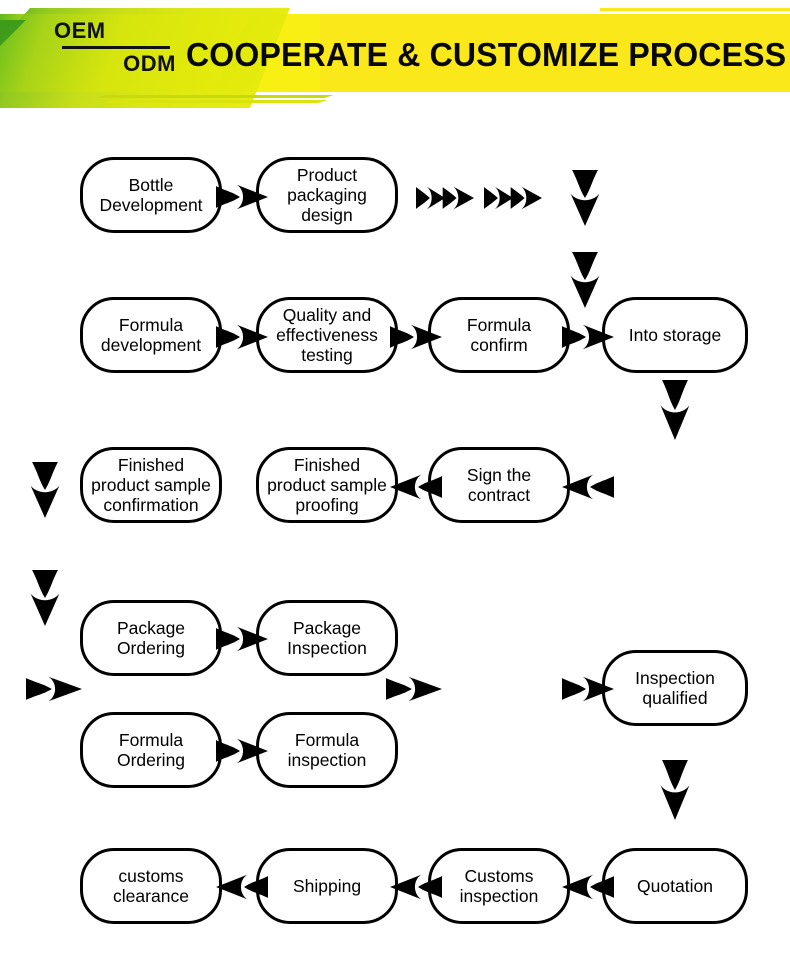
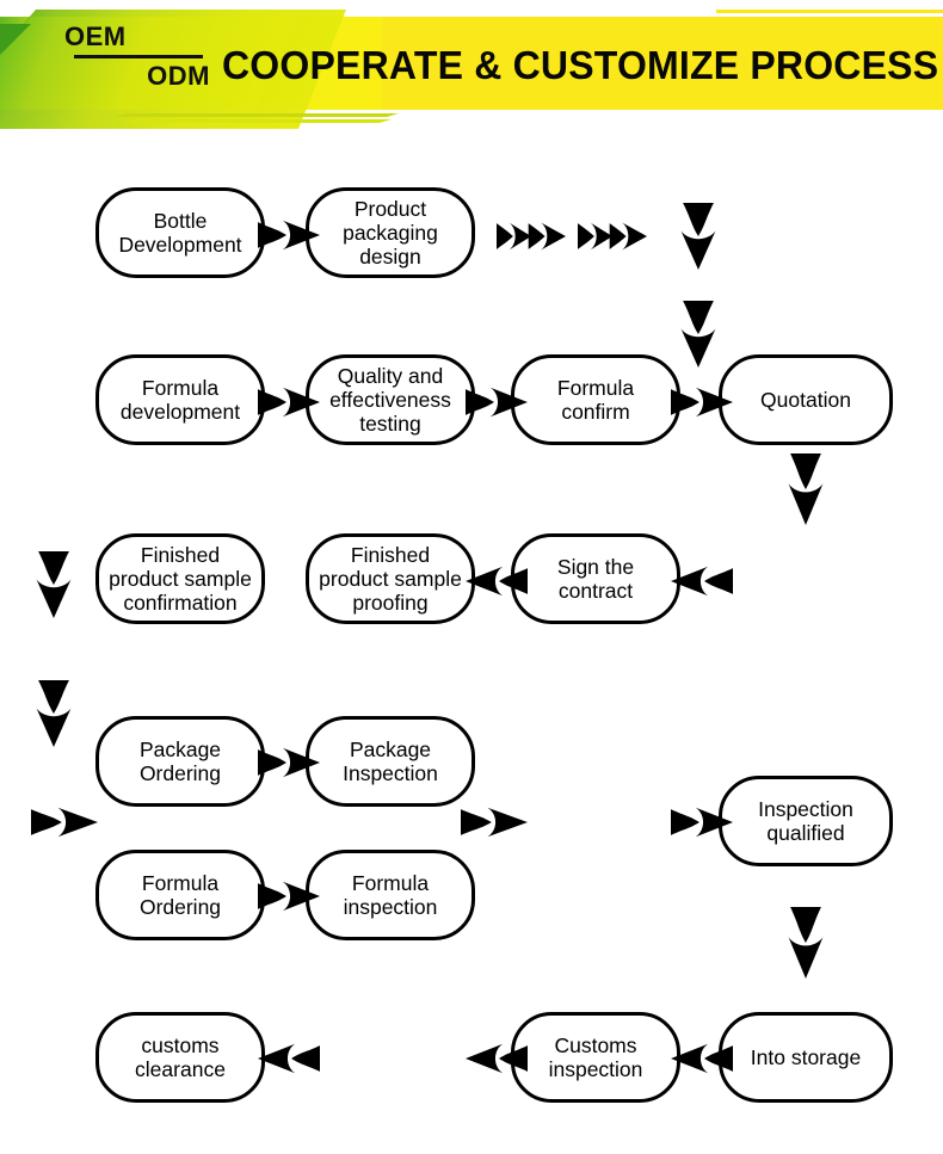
  OEM
  ODM
  COOPERATE & CUSTOMIZE PROCESS
  Bottle
  Development
  Product
  packaging
  design
  Formula
  development
  Quality and
  effectiveness
  testing
  Formula
  confirm
- Into storage
+ Quotation
  Finished
  product sample
  confirmation
  Finished
  product sample
  proofing
  Sign the
  contract
  Package
  Ordering
  Package
  Inspection
  Formula
  Ordering
  Formula
  inspection
  Inspection
  qualified
  customs
  clearance
- Shipping
  Customs
  inspection
- Quotation
+ Into storage
